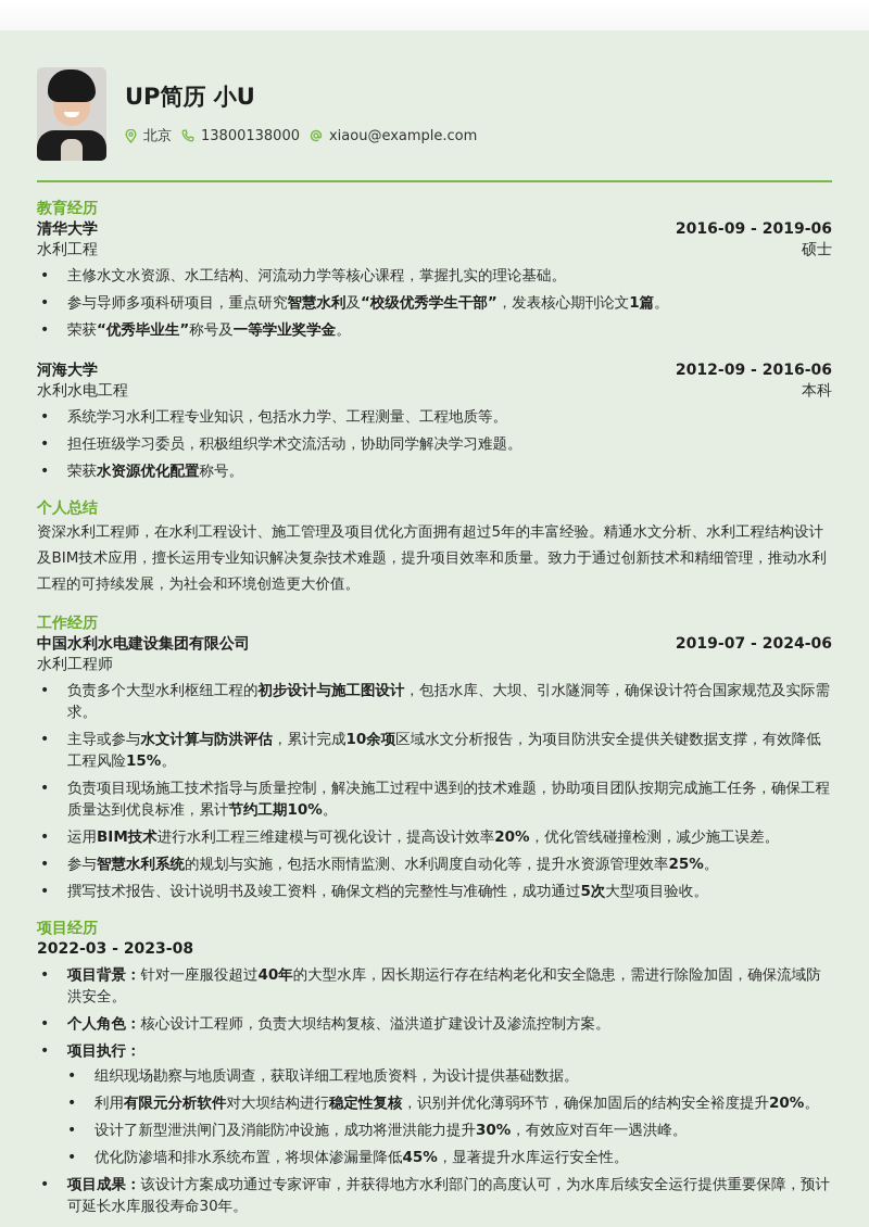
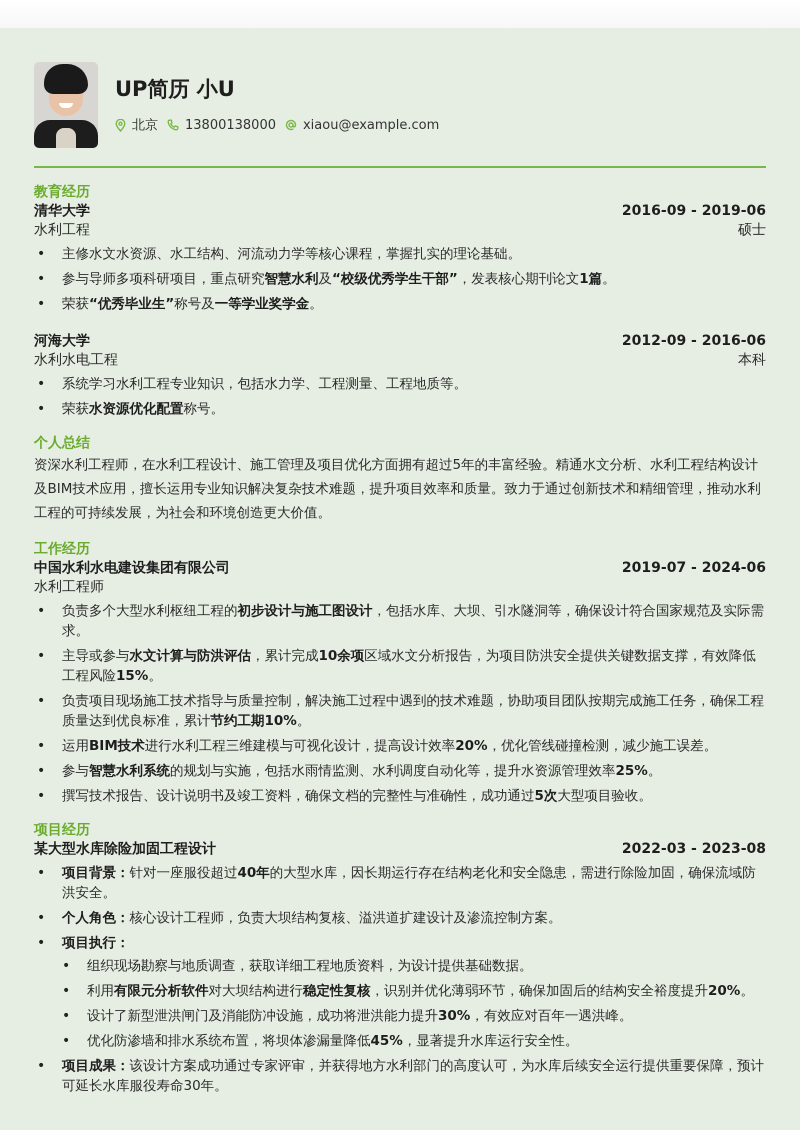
  UP简历 小U
  北京
  13800138000
  xiaou@example.com
  教育经历
  清华大学
  2016-09 - 2019-06
  水利工程
  硕士
  主修水文水资源、水工结构、河流动力学等核心课程，掌握扎实的理论基础。
  参与导师多项科研项目，重点研究智慧水利及“校级优秀学生干部”，发表核心期刊论文1篇。
  荣获“优秀毕业生”称号及一等学业奖学金。
  河海大学
  2012-09 - 2016-06
  水利水电工程
  本科
  系统学习水利工程专业知识，包括水力学、工程测量、工程地质等。
- 担任班级学习委员，积极组织学术交流活动，协助同学解决学习难题。
  荣获水资源优化配置称号。
  个人总结
  资深水利工程师，在水利工程设计、施工管理及项目优化方面拥有超过5年的丰富经验。精通水文分析、水利工程结构设计及BIM技术应用，擅长运用专业知识解决复杂技术难题，提升项目效率和质量。致力于通过创新技术和精细管理，推动水利工程的可持续发展，为社会和环境创造更大价值。
  工作经历
  中国水利水电建设集团有限公司
  2019-07 - 2024-06
  水利工程师
  负责多个大型水利枢纽工程的初步设计与施工图设计，包括水库、大坝、引水隧洞等，确保设计符合国家规范及实际需求。
  主导或参与水文计算与防洪评估，累计完成10余项区域水文分析报告，为项目防洪安全提供关键数据支撑，有效降低工程风险15%。
  负责项目现场施工技术指导与质量控制，解决施工过程中遇到的技术难题，协助项目团队按期完成施工任务，确保工程质量达到优良标准，累计节约工期10%。
  运用BIM技术进行水利工程三维建模与可视化设计，提高设计效率20%，优化管线碰撞检测，减少施工误差。
  参与智慧水利系统的规划与实施，包括水雨情监测、水利调度自动化等，提升水资源管理效率25%。
  撰写技术报告、设计说明书及竣工资料，确保文档的完整性与准确性，成功通过5次大型项目验收。
  项目经历
+ 某大型水库除险加固工程设计
  2022-03 - 2023-08
  项目背景：针对一座服役超过40年的大型水库，因长期运行存在结构老化和安全隐患，需进行除险加固，确保流域防洪安全。
  个人角色：核心设计工程师，负责大坝结构复核、溢洪道扩建设计及渗流控制方案。
  项目执行：
  组织现场勘察与地质调查，获取详细工程地质资料，为设计提供基础数据。
  利用有限元分析软件对大坝结构进行稳定性复核，识别并优化薄弱环节，确保加固后的结构安全裕度提升20%。
  设计了新型泄洪闸门及消能防冲设施，成功将泄洪能力提升30%，有效应对百年一遇洪峰。
  优化防渗墙和排水系统布置，将坝体渗漏量降低45%，显著提升水库运行安全性。
  项目成果：该设计方案成功通过专家评审，并获得地方水利部门的高度认可，为水库后续安全运行提供重要保障，预计可延长水库服役寿命30年。
